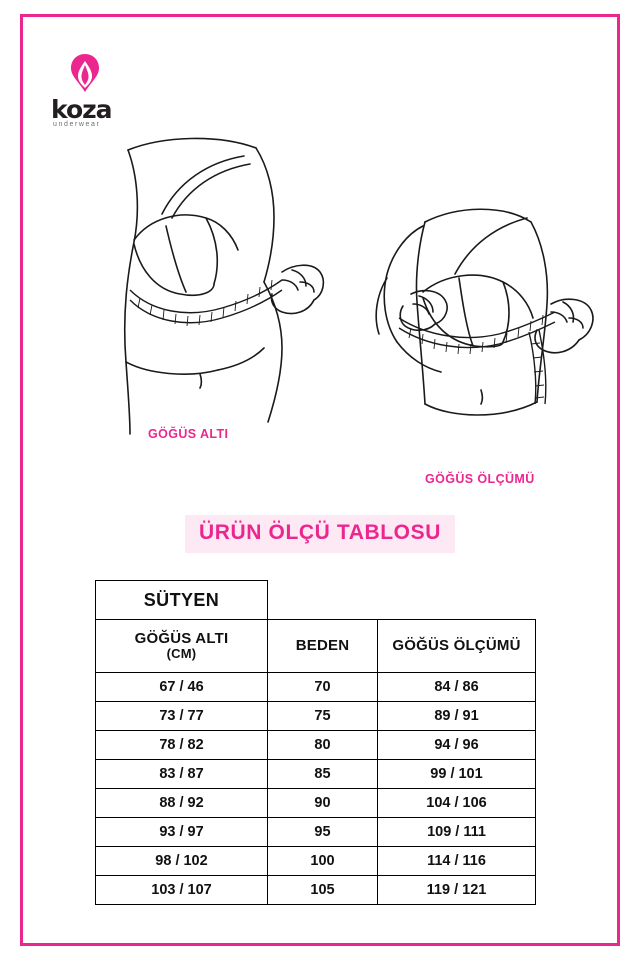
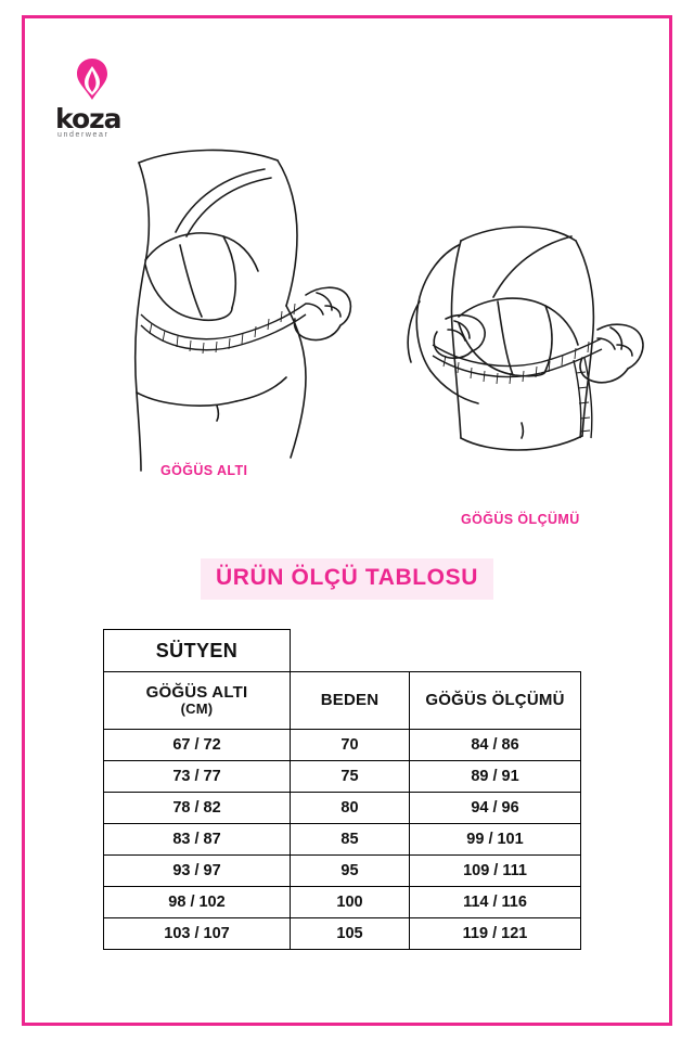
  koza
  GÖĞÜS ALTI
  GÖĞÜS ÖLÇÜMÜ
  ÜRÜN ÖLÇÜ TABLOSU
  SÜTYEN
  GÖĞÜS ALTI (CM)	BEDEN	GÖĞÜS ÖLÇÜMÜ
- 67 / 46	70	84 / 86
+ 67 / 72	70	84 / 86
  73 / 77	75	89 / 91
  78 / 82	80	94 / 96
  83 / 87	85	99 / 101
- 88 / 92	90	104 / 106
  93 / 97	95	109 / 111
  98 / 102	100	114 / 116
  103 / 107	105	119 / 121
